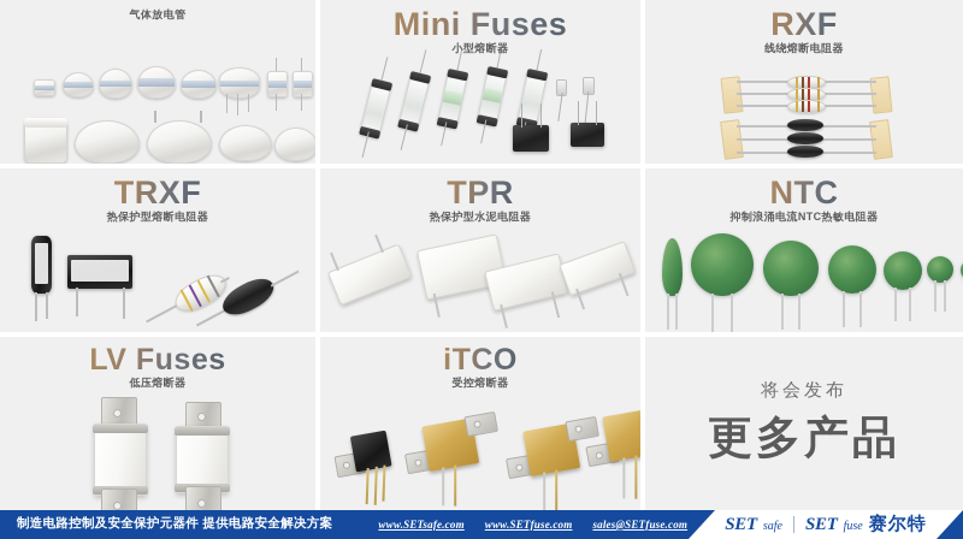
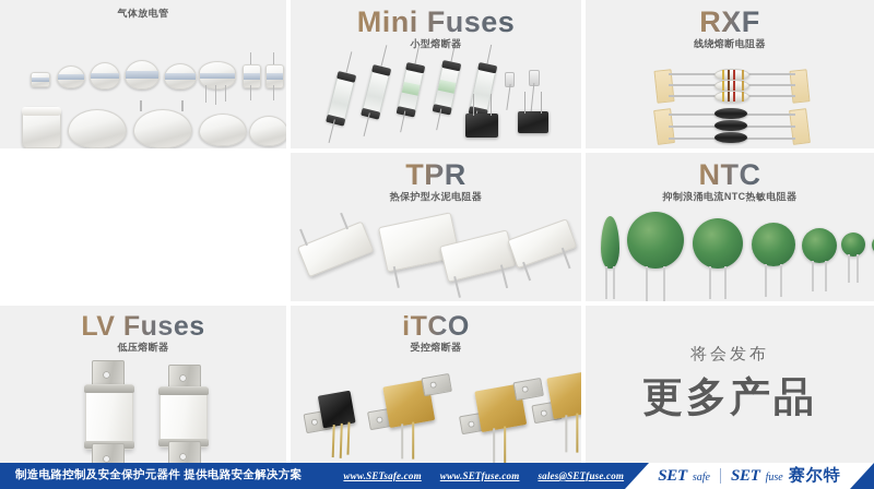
  气体放电管
  Mini Fuses
  小型熔断器
  RXF
  线绕熔断电阻器
- TRXF
- 热保护型熔断电阻器
  TPR
  热保护型水泥电阻器
  NTC
  抑制浪涌电流NTC热敏电阻器
  LV Fuses
  低压熔断器
  iTCO
  受控熔断器
  将会发布
  更多产品
  制造电路控制及安全保护元器件 提供电路安全解决方案
  www.SETsafe.com
  www.SETfuse.com
  sales@SETfuse.com
  SET
  safe
  SET
  fuse
  赛尔特
